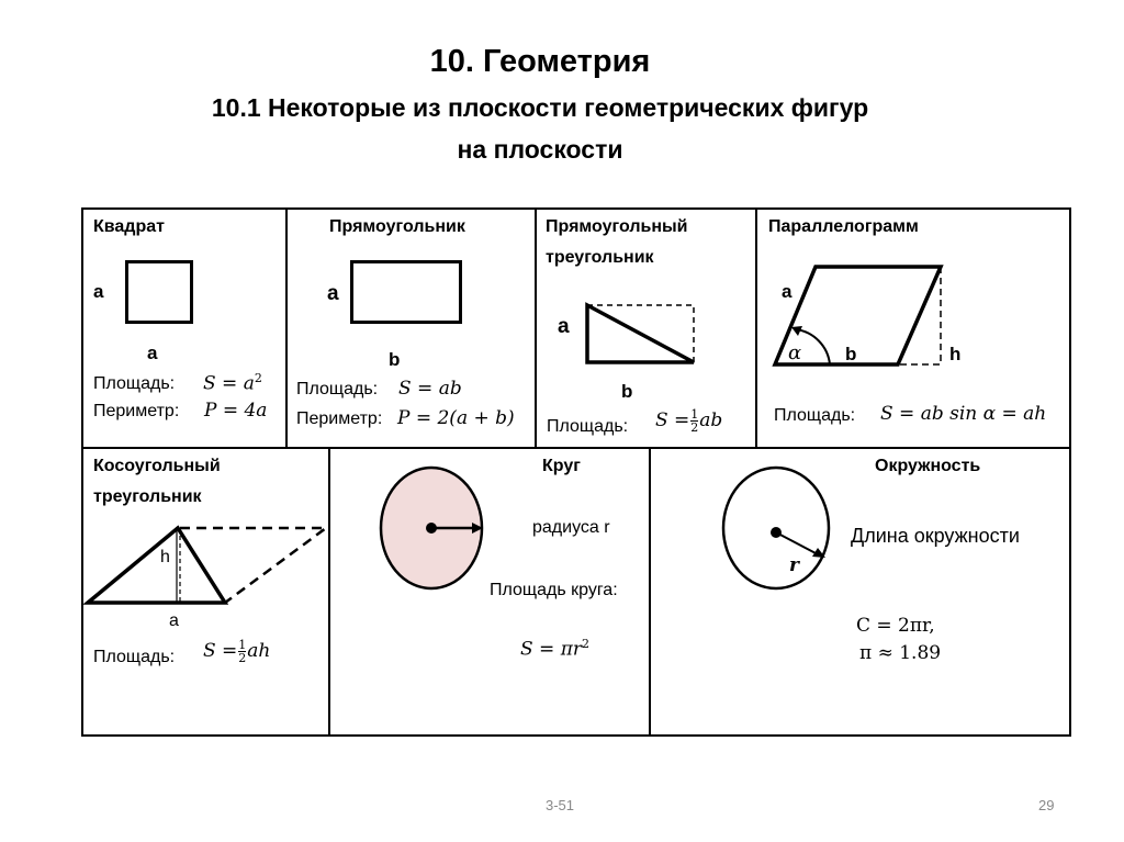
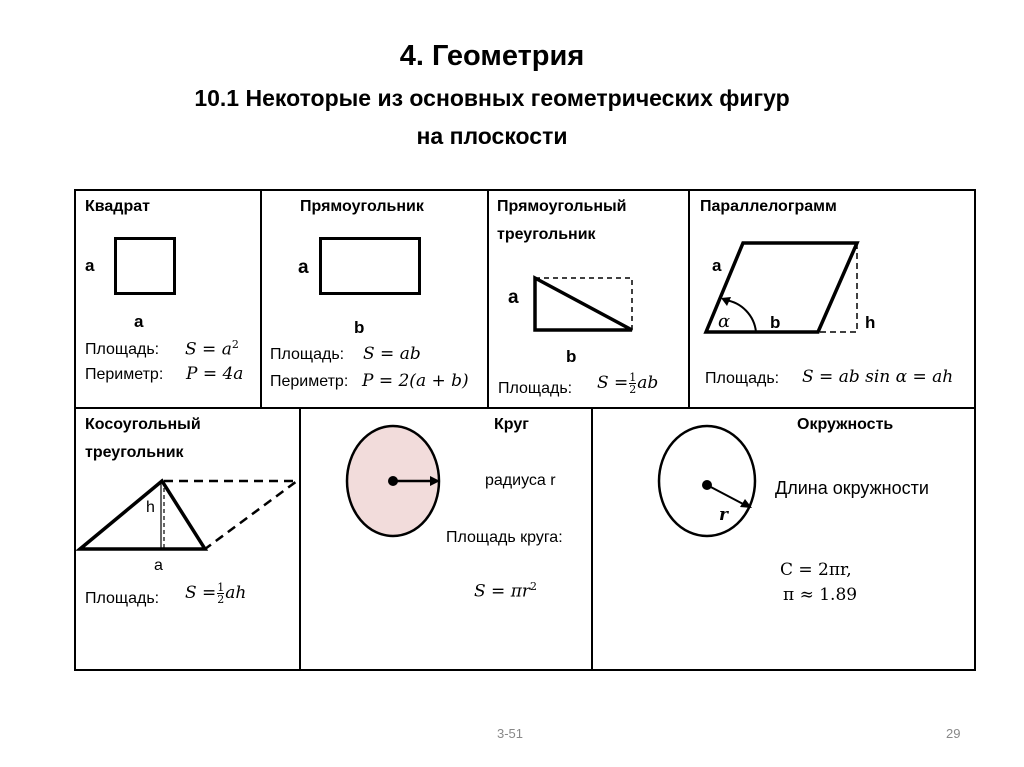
- 10. Геометрия
+ 4. Геометрия
- 10.1 Некоторые из плоскости геометрических фигур
+ 10.1 Некоторые из основных геометрических фигур
  на плоскости
  Квадрат
  a
  a
  Площадь:
  S = a2
  Периметр:
  P = 4a
  Прямоугольник
  a
  b
  Площадь:
  S = ab
  Периметр:
  P = 2(a + b)
  Прямоугольный
  треугольник
  a
  b
  Площадь:
  S =
  1
  2
  ab
  Параллелограмм
  a
  α
  b
  h
  Площадь:
  S = ab sin α = ah
  Косоугольный
  треугольник
  h
  a
  Площадь:
  S =
  1
  2
  ah
  Круг
  радиуса r
  Площадь круга:
  S = πr2
  Окружность
  r
  Длина окружности
  C = 2πr,
  π ≈ 1.89
  3-51
  29
